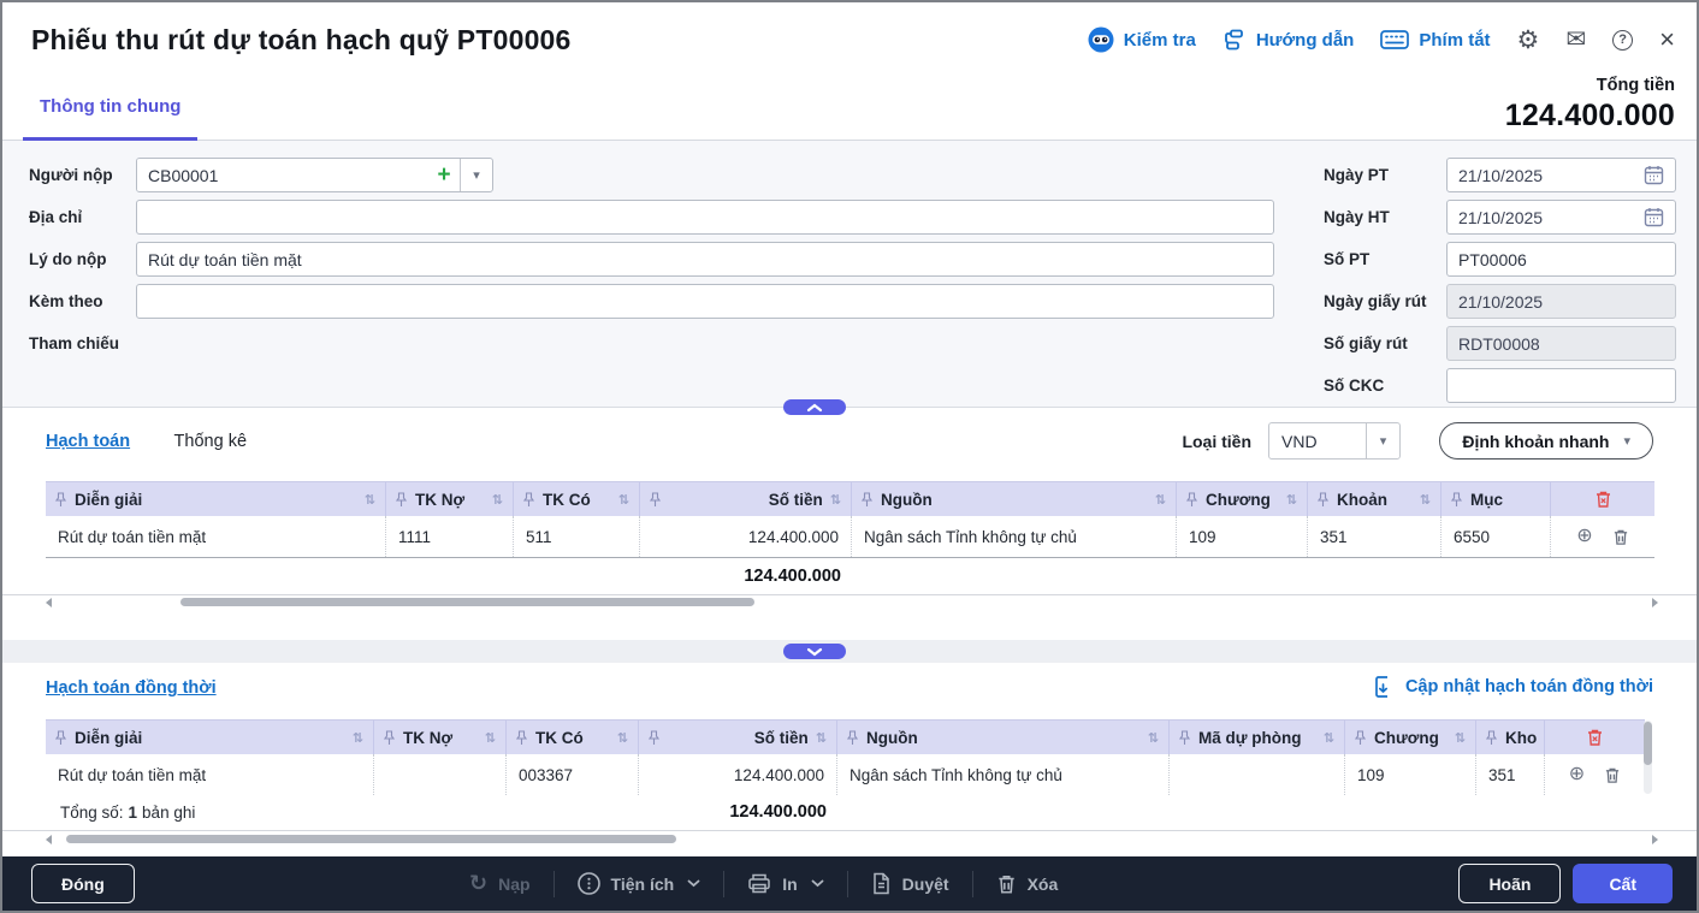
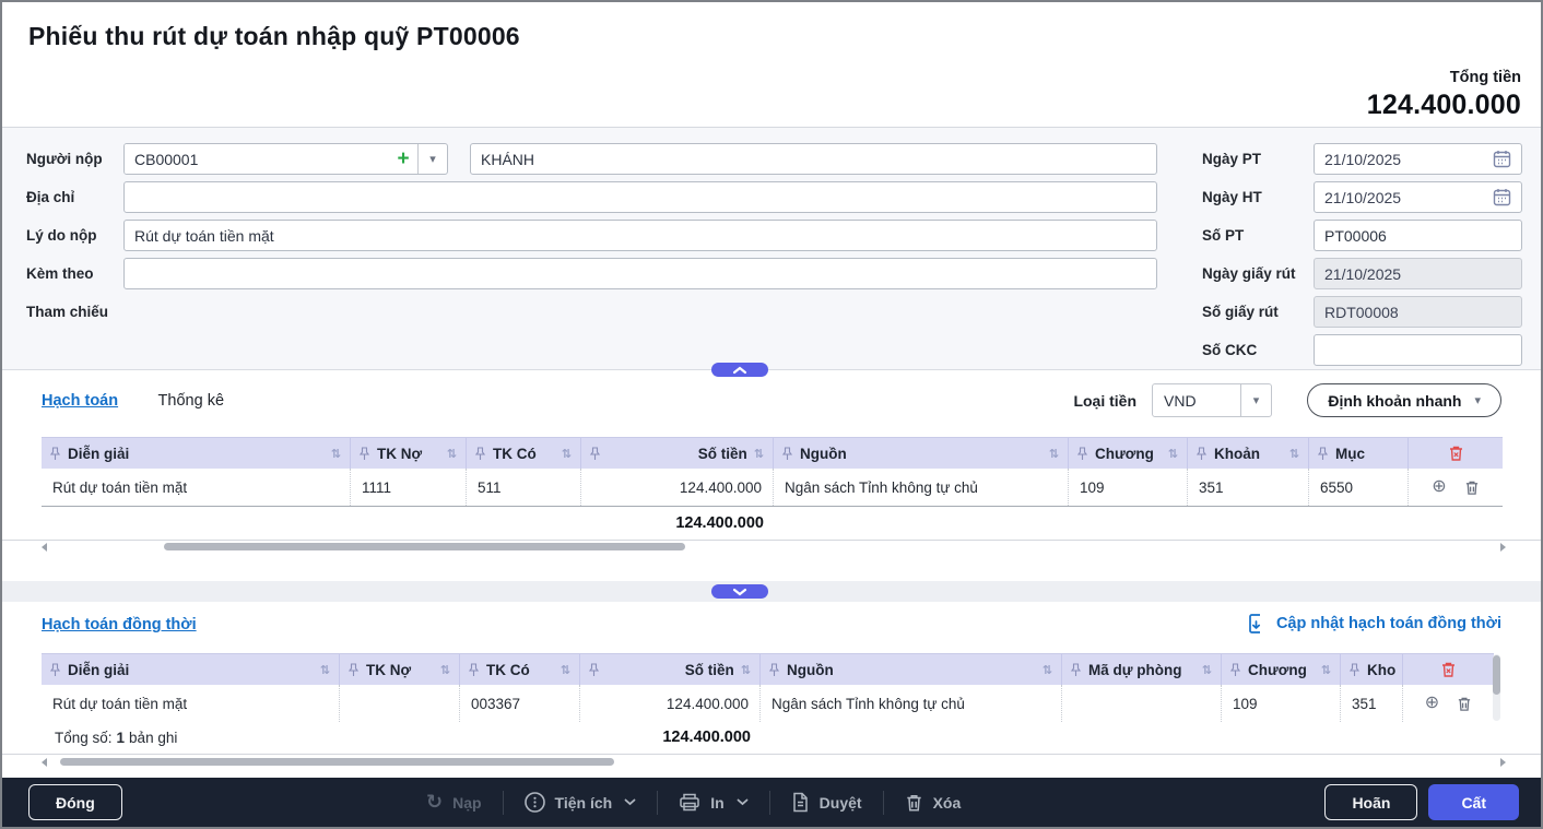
- Phiếu thu rút dự toán hạch quỹ PT00006
+ Phiếu thu rút dự toán nhập quỹ PT00006
- Kiểm tra
- Hướng dẫn
- Phím tắt
- ⚙
- ✉
- ?
- ×
- Thông tin chung
  Tổng tiền
  124.400.000
  Người nộp
  CB00001
  +
  ▾
+ KHÁNH
  Địa chỉ
  Lý do nộp
  Rút dự toán tiền mặt
  Kèm theo
  Tham chiếu
  Ngày PT
  21/10/2025
  Ngày HT
  21/10/2025
  Số PT
  PT00006
  Ngày giấy rút
  21/10/2025
  Số giấy rút
  RDT00008
  Số CKC
  Hạch toán Thống kê
  Loại tiền
  VND
  ▾
  Định khoản nhanh
  ▾
  Diễn giải
  ⇅
  TK Nợ
  ⇅
  TK Có
  ⇅
  Số tiền
  ⇅
  Nguồn
  ⇅
  Chương
  ⇅
  Khoản
  ⇅
  Mục
  Rút dự toán tiền mặt
  1111
  511
  124.400.000
  Ngân sách Tỉnh không tự chủ
  109
  351
  6550
  ⊕
  124.400.000
  Hạch toán đồng thời
  Cập nhật hạch toán đồng thời
  Diễn giải
  ⇅
  TK Nợ
  ⇅
  TK Có
  ⇅
  Số tiền
  ⇅
  Nguồn
  ⇅
  Mã dự phòng
  ⇅
  Chương
  ⇅
  Kho
  Rút dự toán tiền mặt
  003367
  124.400.000
  Ngân sách Tỉnh không tự chủ
  109
  351
  ⊕
  Tổng số:
  1
  bản ghi
  124.400.000
  Đóng
  ↻
  Nạp
  Tiện ích
  In
  Duyệt
  Xóa
  Hoãn
  Cất
